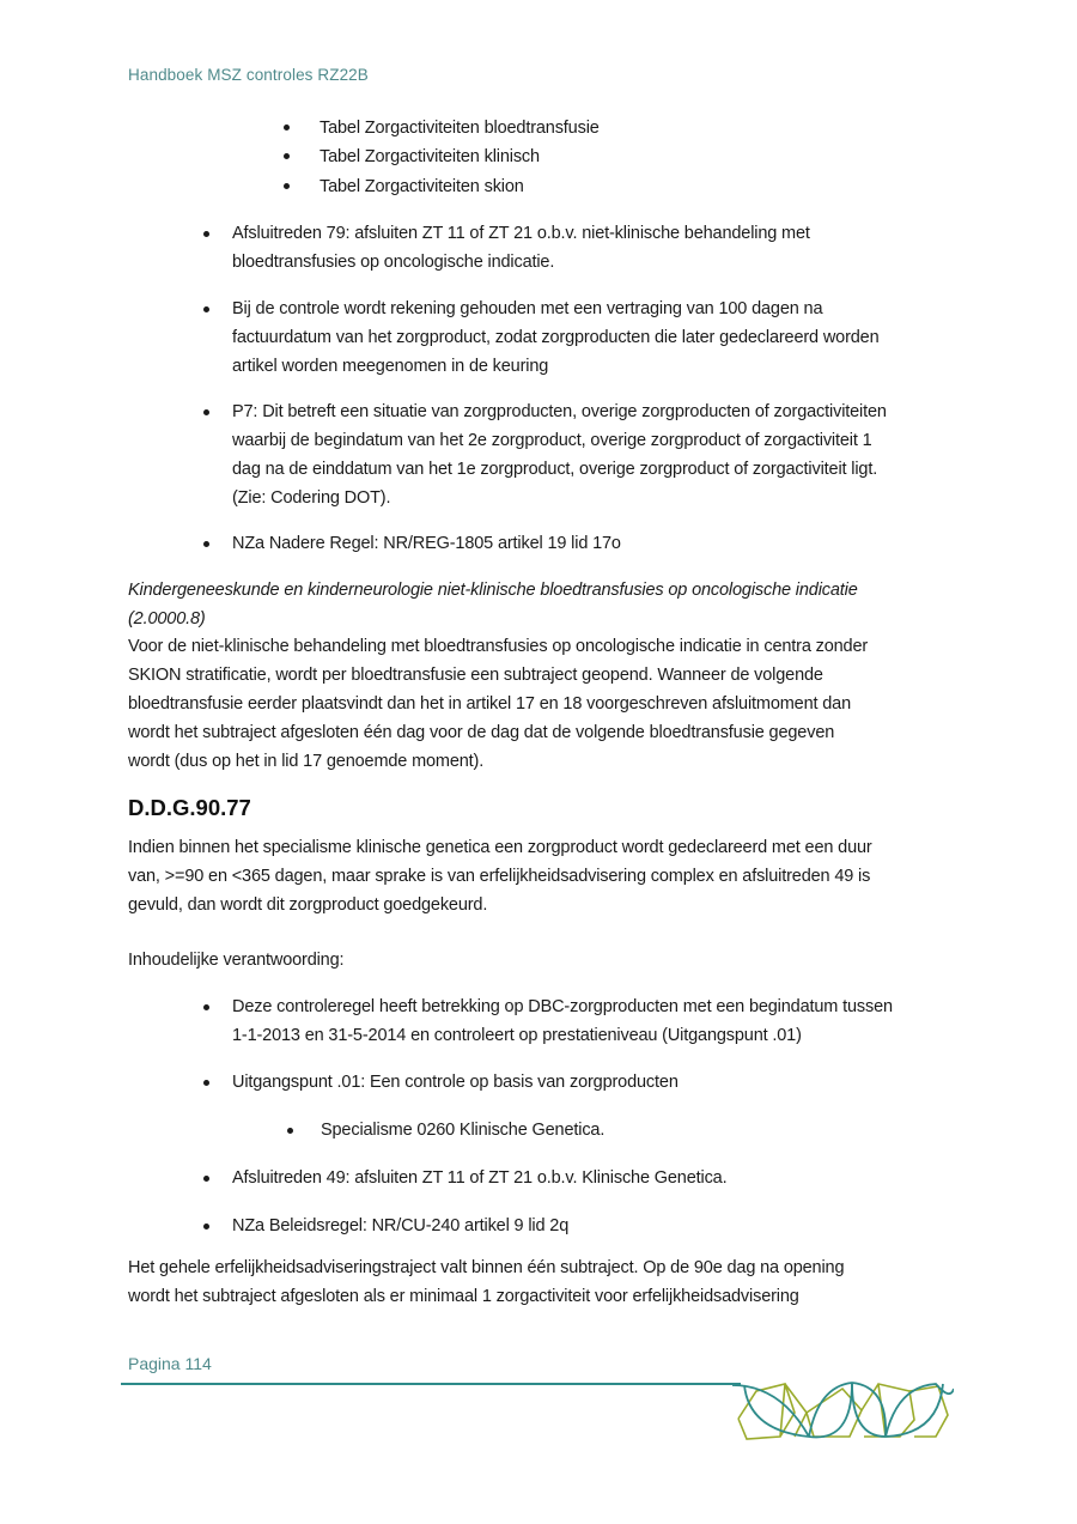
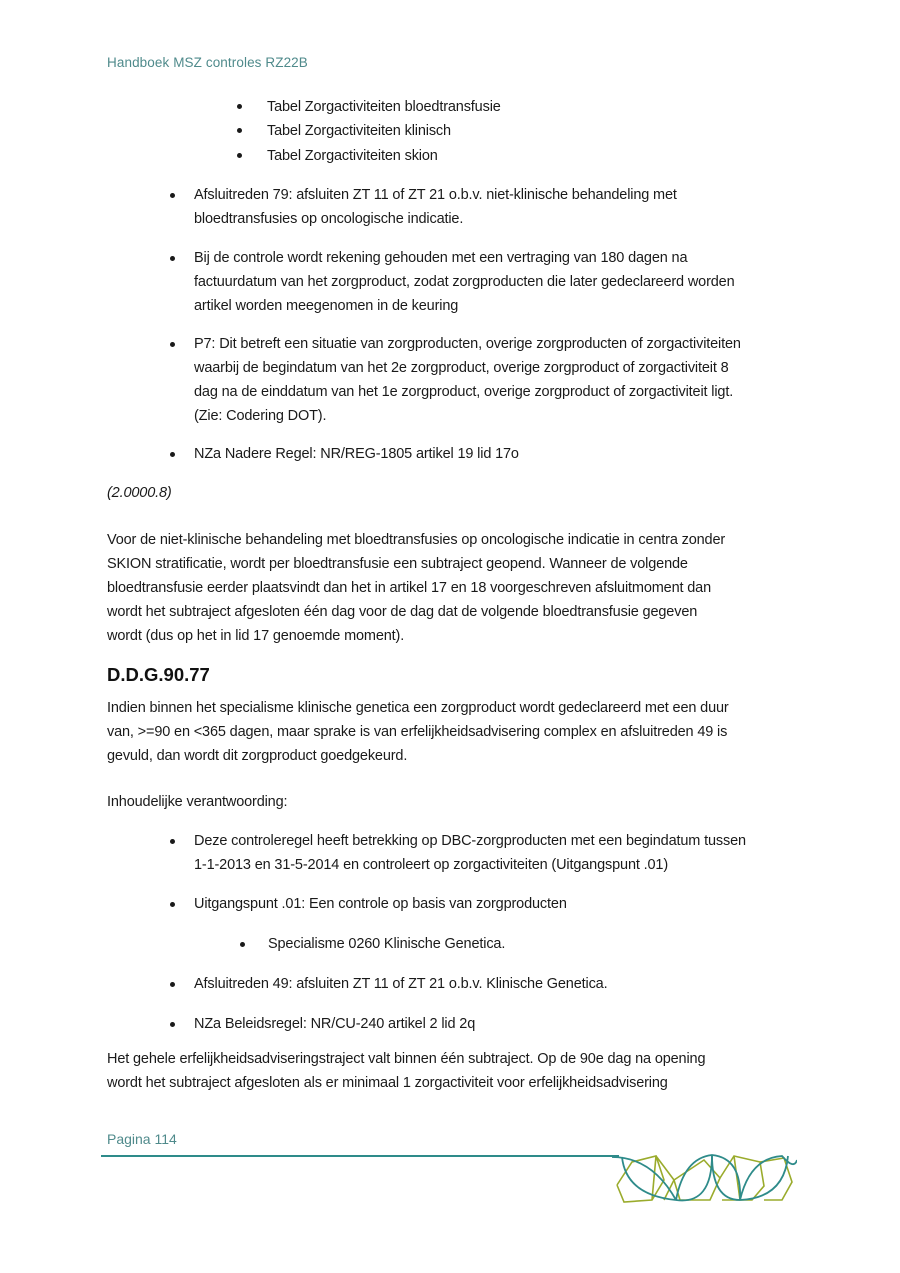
  Handboek MSZ controles RZ22B
  Tabel Zorgactiviteiten bloedtransfusie
  Tabel Zorgactiviteiten klinisch
  Tabel Zorgactiviteiten skion
  Afsluitreden 79: afsluiten ZT 11 of ZT 21 o.b.v. niet-klinische behandeling met
  bloedtransfusies op oncologische indicatie.
- Bij de controle wordt rekening gehouden met een vertraging van 100 dagen na
+ Bij de controle wordt rekening gehouden met een vertraging van 180 dagen na
  factuurdatum van het zorgproduct, zodat zorgproducten die later gedeclareerd worden
  artikel worden meegenomen in de keuring
  P7: Dit betreft een situatie van zorgproducten, overige zorgproducten of zorgactiviteiten
- waarbij de begindatum van het 2e zorgproduct, overige zorgproduct of zorgactiviteit 1
+ waarbij de begindatum van het 2e zorgproduct, overige zorgproduct of zorgactiviteit 8
  dag na de einddatum van het 1e zorgproduct, overige zorgproduct of zorgactiviteit ligt.
  (Zie: Codering DOT).
  NZa Nadere Regel: NR/REG-1805 artikel 19 lid 17o
- Kindergeneeskunde en kinderneurologie niet-klinische bloedtransfusies op oncologische indicatie
  (2.0000.8)
  Voor de niet-klinische behandeling met bloedtransfusies op oncologische indicatie in centra zonder
  SKION stratificatie, wordt per bloedtransfusie een subtraject geopend. Wanneer de volgende
  bloedtransfusie eerder plaatsvindt dan het in artikel 17 en 18 voorgeschreven afsluitmoment dan
  wordt het subtraject afgesloten één dag voor de dag dat de volgende bloedtransfusie gegeven
  wordt (dus op het in lid 17 genoemde moment).
  D.D.G.90.77
  Indien binnen het specialisme klinische genetica een zorgproduct wordt gedeclareerd met een duur
  van, >=90 en <365 dagen, maar sprake is van erfelijkheidsadvisering complex en afsluitreden 49 is
  gevuld, dan wordt dit zorgproduct goedgekeurd.
  Inhoudelijke verantwoording:
  Deze controleregel heeft betrekking op DBC-zorgproducten met een begindatum tussen
- 1-1-2013 en 31-5-2014 en controleert op prestatieniveau (Uitgangspunt .01)
+ 1-1-2013 en 31-5-2014 en controleert op zorgactiviteiten (Uitgangspunt .01)
  Uitgangspunt .01: Een controle op basis van zorgproducten
  Specialisme 0260 Klinische Genetica.
  Afsluitreden 49: afsluiten ZT 11 of ZT 21 o.b.v. Klinische Genetica.
- NZa Beleidsregel: NR/CU-240 artikel 9 lid 2q
+ NZa Beleidsregel: NR/CU-240 artikel 2 lid 2q
  Het gehele erfelijkheidsadviseringstraject valt binnen één subtraject. Op de 90e dag na opening
  wordt het subtraject afgesloten als er minimaal 1 zorgactiviteit voor erfelijkheidsadvisering
  Pagina 114
